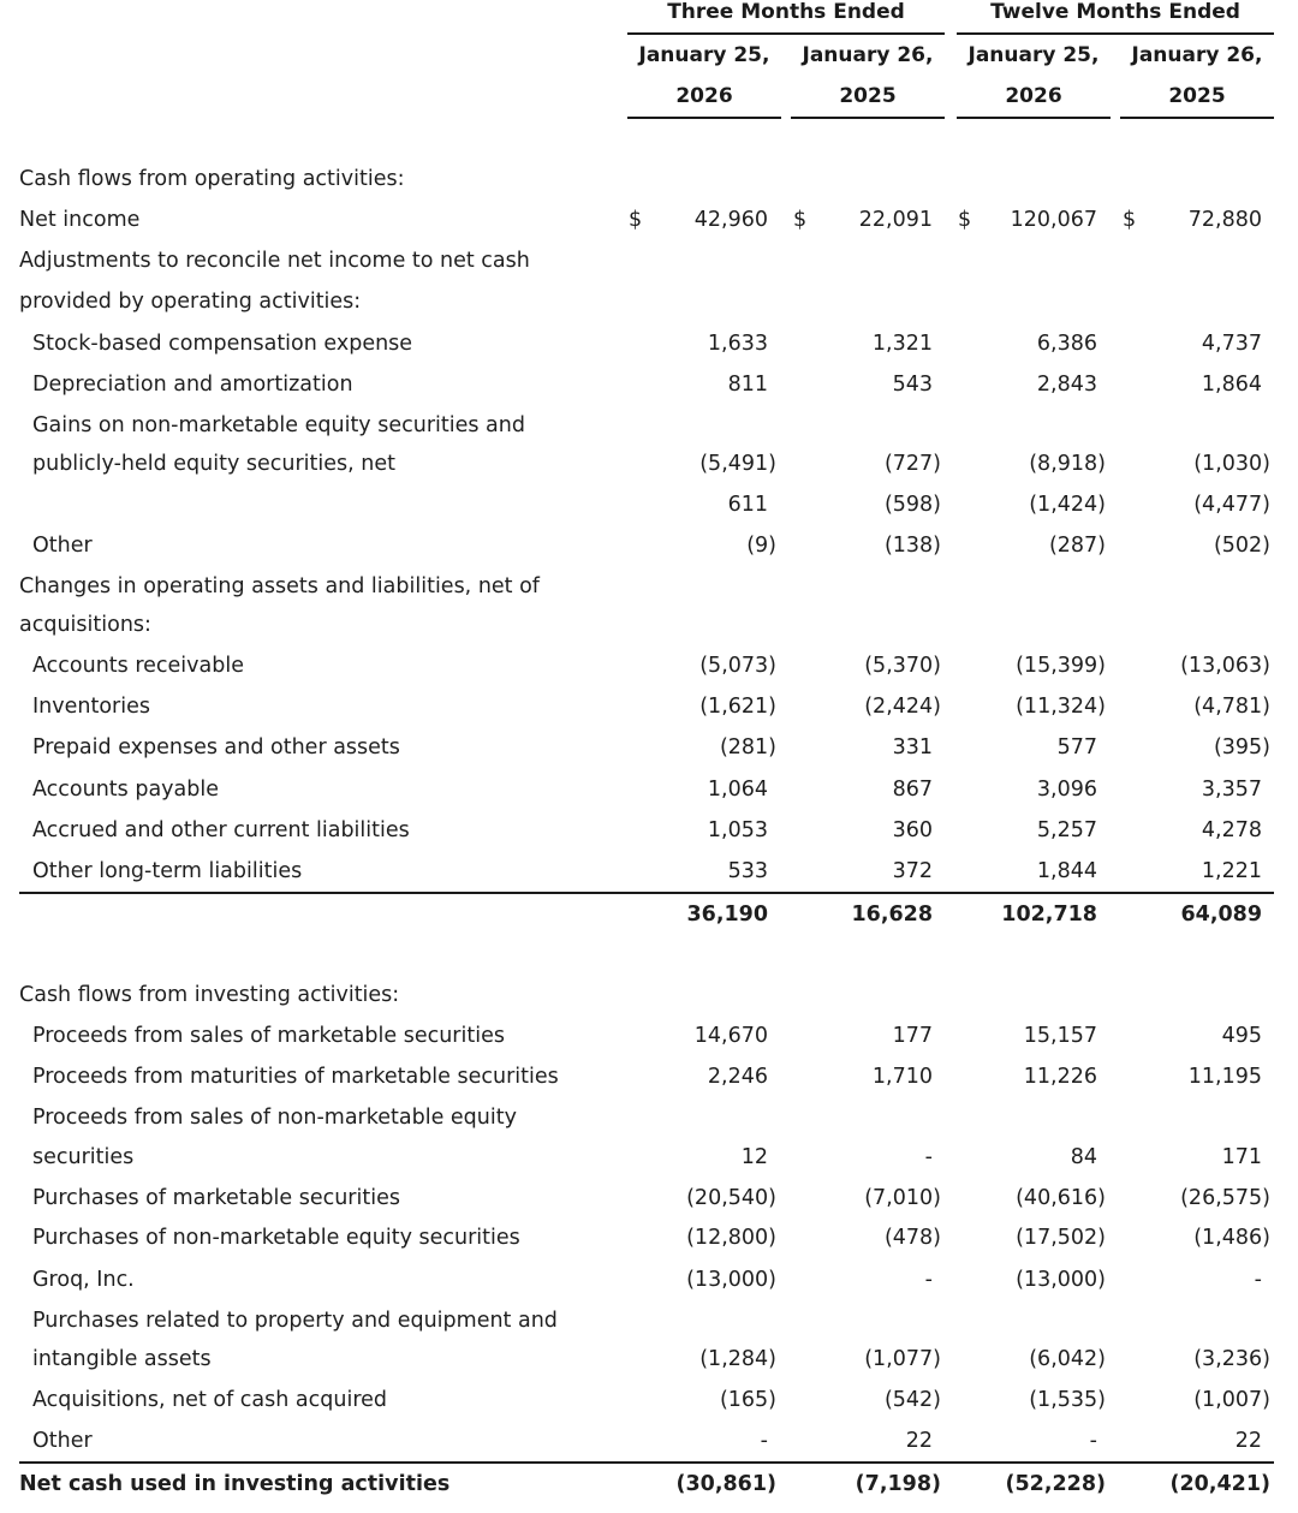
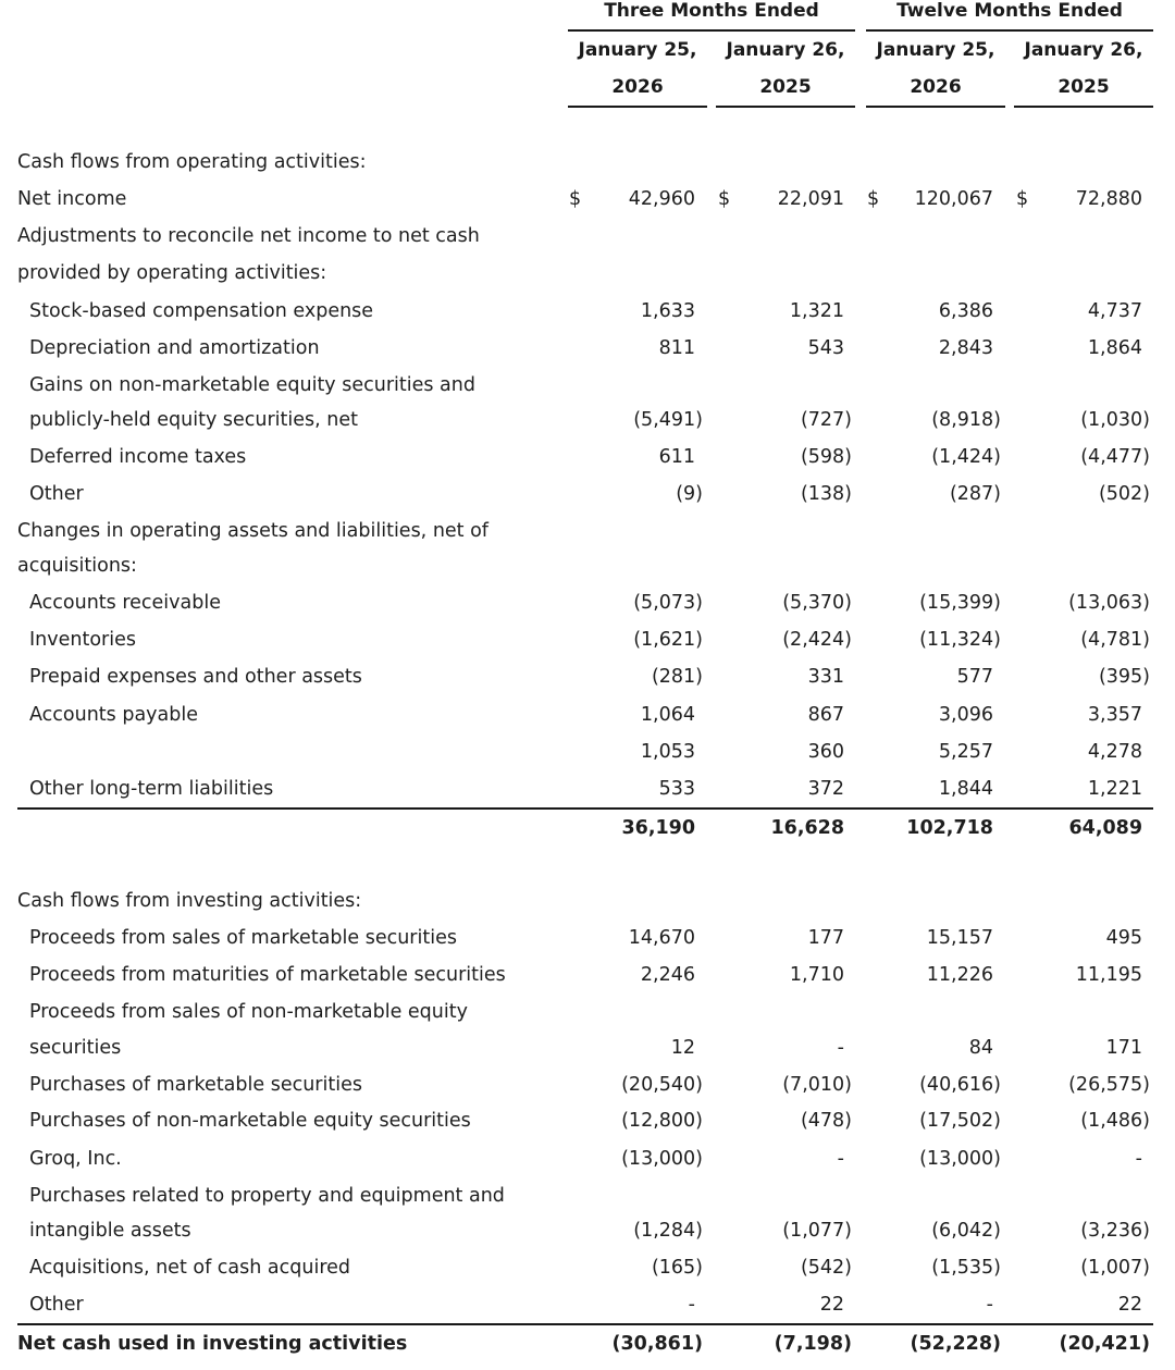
  Three Months Ended
  Twelve Months Ended
  January 25,
  January 26,
  January 25,
  January 26,
  2026
  2025
  2026
  2025
  Cash flows from operating activities:
  Net income
  $
  $
  $
  $
  42,960
  22,091
  120,067
  72,880
  Adjustments to reconcile net income to net cash
  provided by operating activities:
  Stock-based compensation expense
  1,633
  1,321
  6,386
  4,737
  Depreciation and amortization
  811
  543
  2,843
  1,864
  Gains on non-marketable equity securities and
  publicly-held equity securities, net
  (5,491)
  (727)
  (8,918)
  (1,030)
+ Deferred income taxes
  611
  (598)
  (1,424)
  (4,477)
  Other
  (9)
  (138)
  (287)
  (502)
  Changes in operating assets and liabilities, net of
  acquisitions:
  Accounts receivable
  (5,073)
  (5,370)
  (15,399)
  (13,063)
  Inventories
  (1,621)
  (2,424)
  (11,324)
  (4,781)
  Prepaid expenses and other assets
  (281)
  331
  577
  (395)
  Accounts payable
  1,064
  867
  3,096
  3,357
- Accrued and other current liabilities
  1,053
  360
  5,257
  4,278
  Other long-term liabilities
  533
  372
  1,844
  1,221
  36,190
  16,628
  102,718
  64,089
  Cash flows from investing activities:
  Proceeds from sales of marketable securities
  14,670
  177
  15,157
  495
  Proceeds from maturities of marketable securities
  2,246
  1,710
  11,226
  11,195
  Proceeds from sales of non-marketable equity
  securities
  12
  -
  84
  171
  Purchases of marketable securities
  (20,540)
  (7,010)
  (40,616)
  (26,575)
  Purchases of non-marketable equity securities
  (12,800)
  (478)
  (17,502)
  (1,486)
  Groq, Inc.
  (13,000)
  -
  (13,000)
  -
  Purchases related to property and equipment and
  intangible assets
  (1,284)
  (1,077)
  (6,042)
  (3,236)
  Acquisitions, net of cash acquired
  (165)
  (542)
  (1,535)
  (1,007)
  Other
  -
  22
  -
  22
  Net cash used in investing activities
  (30,861)
  (7,198)
  (52,228)
  (20,421)
